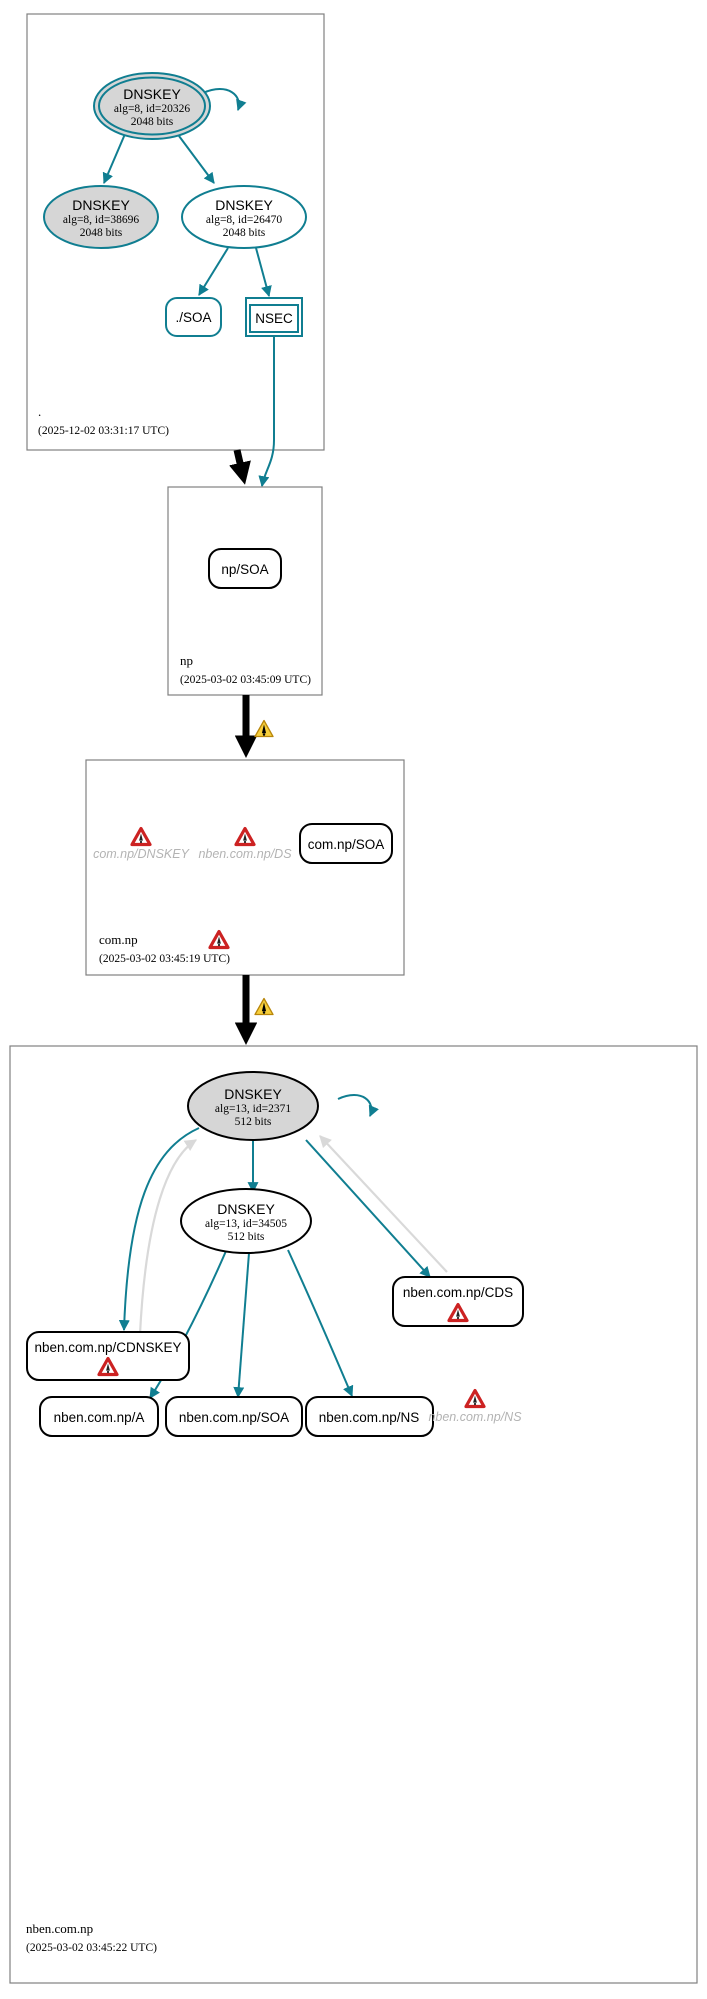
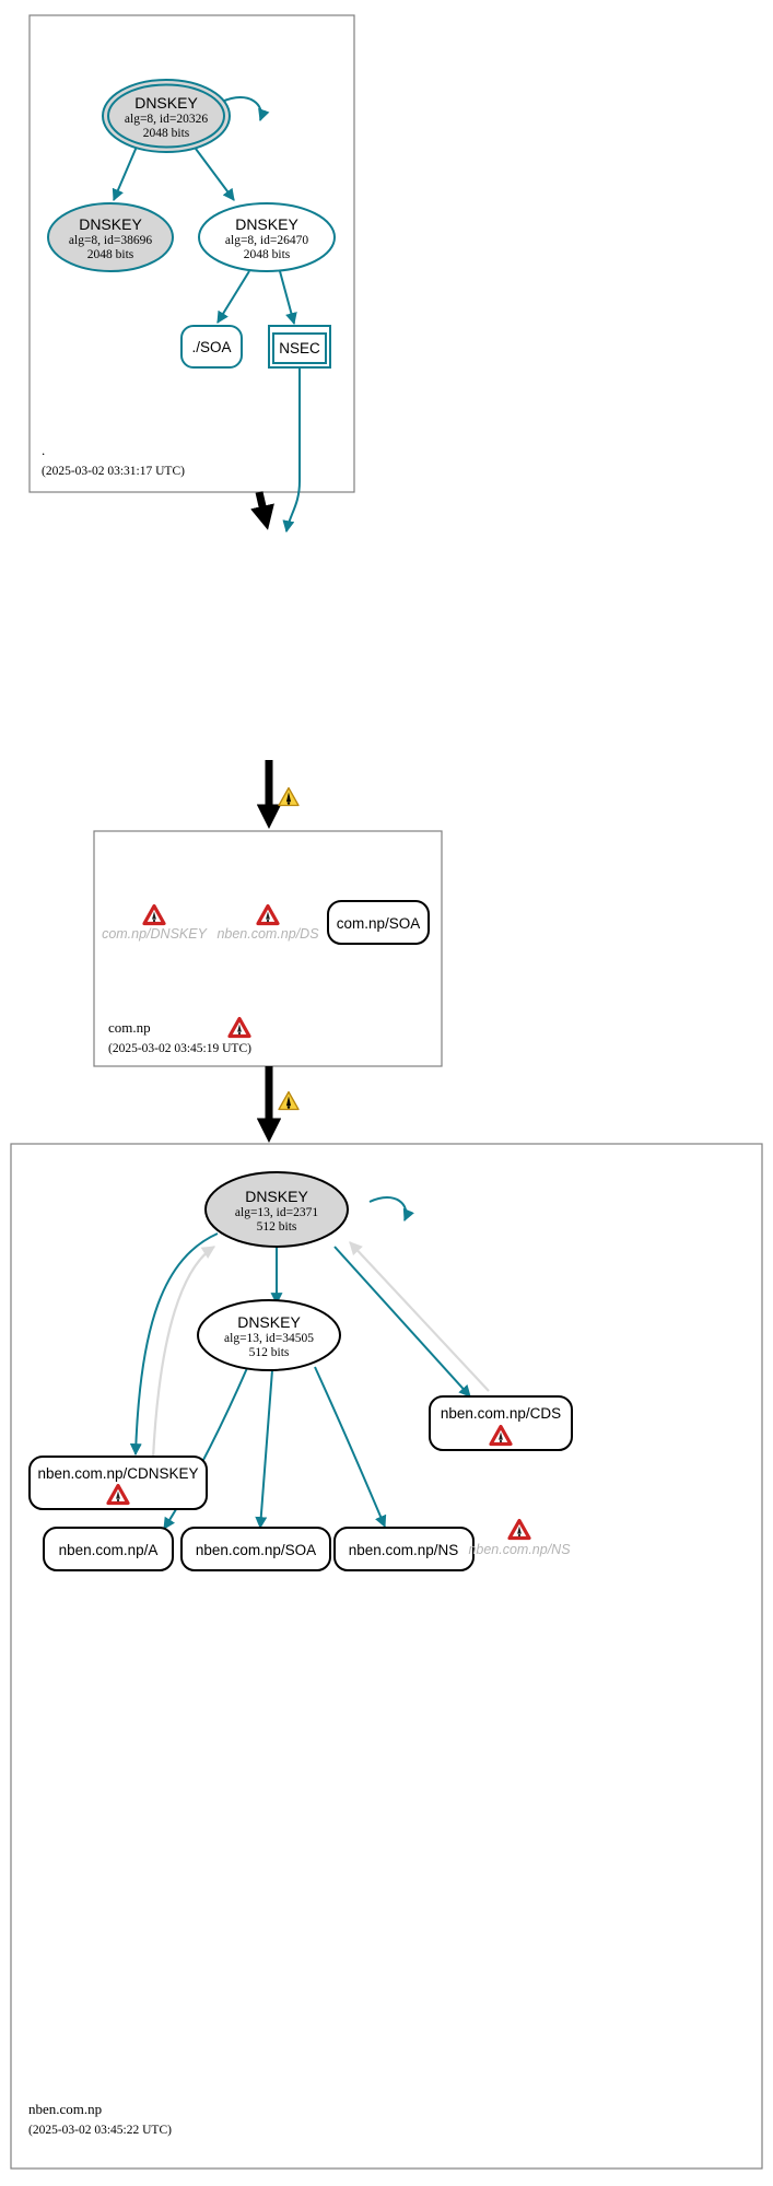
  DNSKEY
  alg=8, id=20326
  2048 bits
  DNSKEY
  alg=8, id=38696
  2048 bits
  DNSKEY
  alg=8, id=26470
  2048 bits
  ./SOA
  NSEC
  .
- (2025-12-02 03:31:17 UTC)
+ (2025-03-02 03:31:17 UTC)
- np/SOA
- np
- (2025-03-02 03:45:09 UTC)
  com.np/DNSKEY
  nben.com.np/DS
  com.np/SOA
  com.np
  (2025-03-02 03:45:19 UTC)
  DNSKEY
  alg=13, id=2371
  512 bits
  DNSKEY
  alg=13, id=34505
  512 bits
  nben.com.np/CDS
  nben.com.np/CDNSKEY
  nben.com.np/A
  nben.com.np/SOA
  nben.com.np/NS
  nben.com.np/NS
  nben.com.np
  (2025-03-02 03:45:22 UTC)
